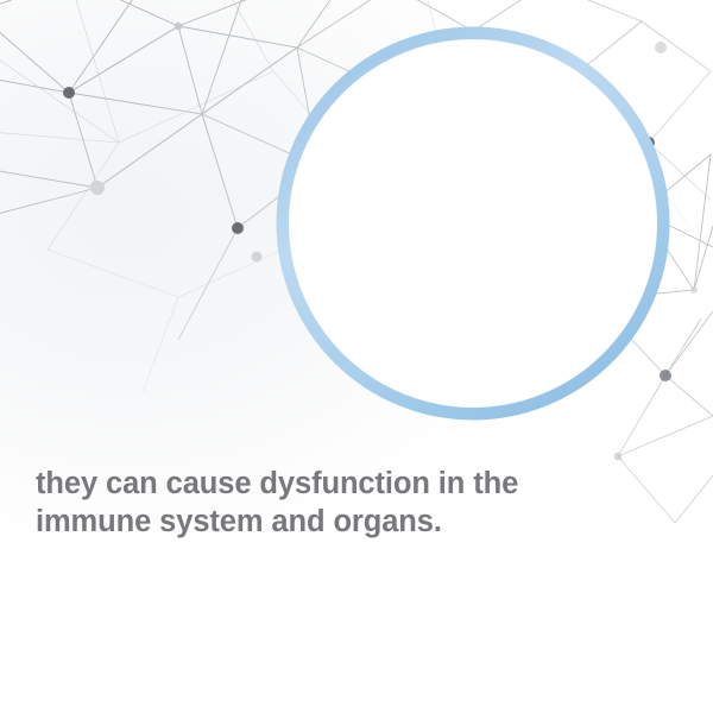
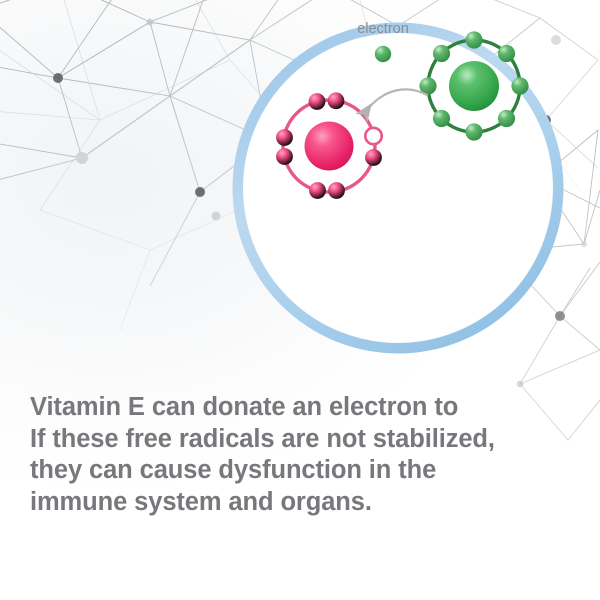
+ electron
+ Vitamin E can donate an electron to
+ If these free radicals are not stabilized,
  they can cause dysfunction in the
  immune system and organs.
